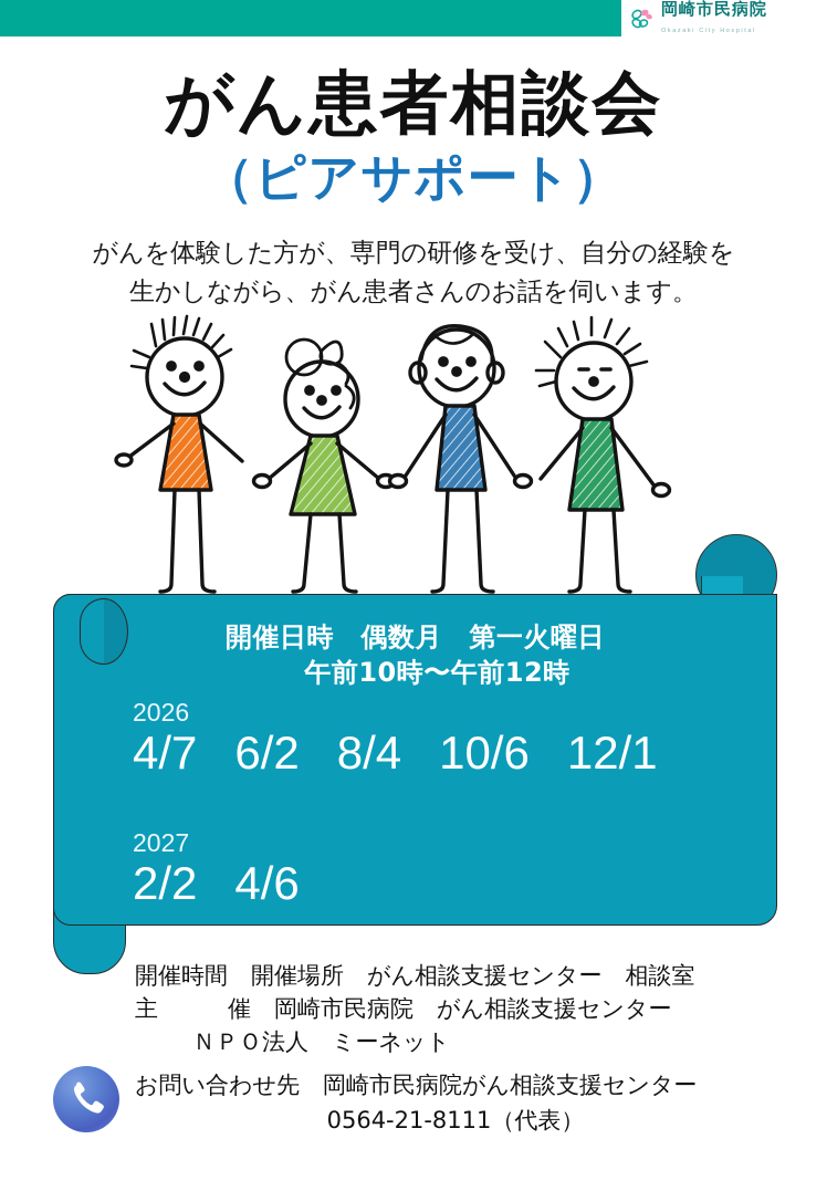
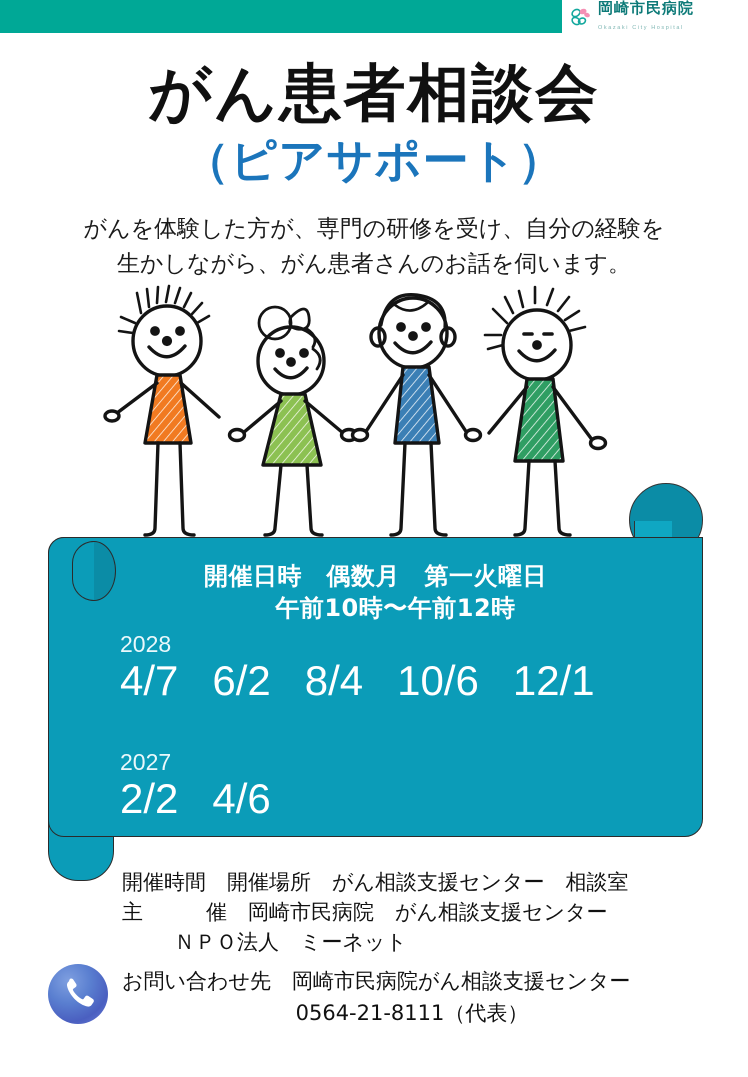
  岡崎市民病院
  がん患者相談会
  （ピアサポート）
  がんを体験した方が、専門の研修を受け、自分の経験を
  生かしながら、がん患者さんのお話を伺います。
  開催日時 偶数月 第一火曜日
  午前10時〜午前12時
- 2026
+ 2028
  4/7
  6/2
  8/4
  10/6
  12/1
  2027
  2/2
  4/6
  開催時間 開催場所 がん相談支援センター 相談室
  主 催 岡崎市民病院 がん相談支援センター
  ＮＰＯ法人 ミーネット
  お問い合わせ先 岡崎市民病院がん相談支援センター
  0564-21-8111（代表）
